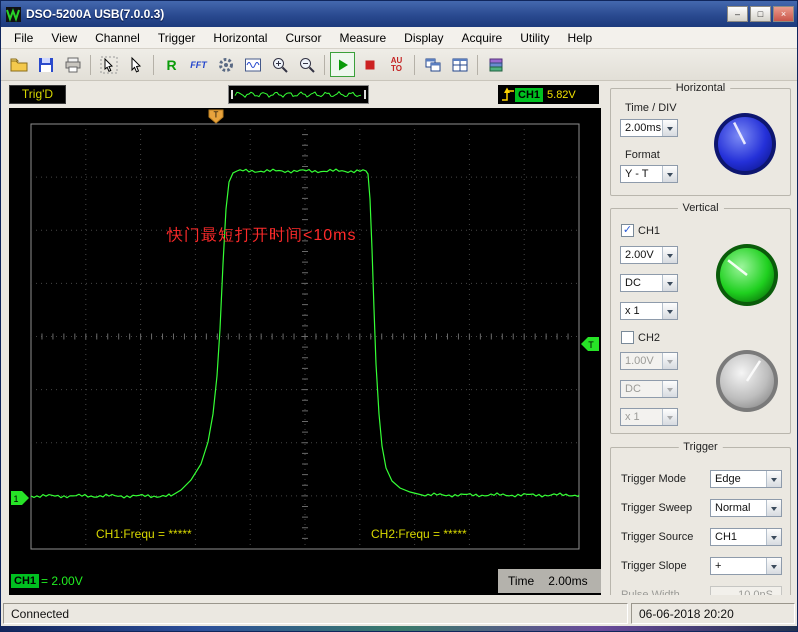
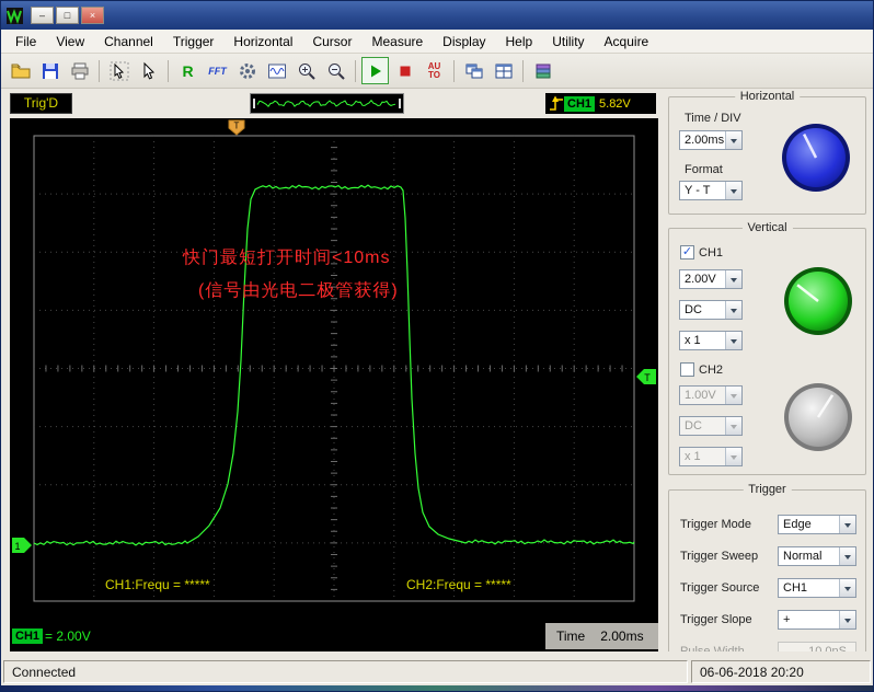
- DSO-5200A USB(7.0.0.3)
  –
  □
  ×
  File
  View
  Channel
  Trigger
  Horizontal
  Cursor
  Measure
  Display
- Acquire
+ Help
  Utility
- Help
+ Acquire
  R
  FFT
  AU
  TO
  Trig'D
  CH1
  5.82V
  T
  1
  T
  快门最短打开时间<10ms
+ (信号由光电二极管获得)
  CH1:Frequ = *****
  CH2:Frequ = *****
  CH1
  = 2.00V
  Time
  2.00ms
  Horizontal
  Time / DIV
  2.00ms
  Format
  Y - T
  Vertical
  ✓
  CH1
  2.00V
  DC
  x 1
  CH2
  1.00V
  DC
  x 1
  Trigger
  Trigger Mode
  Edge
  Trigger Sweep
  Normal
  Trigger Source
  CH1
  Trigger Slope
  +
  Connected
  06-06-2018 20:20
